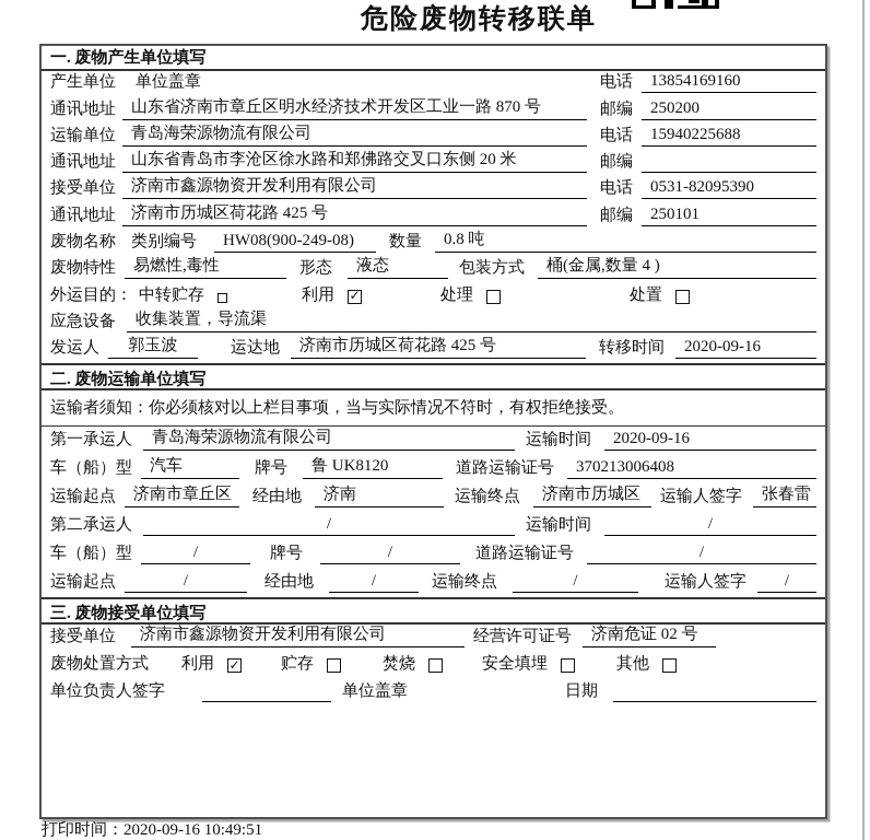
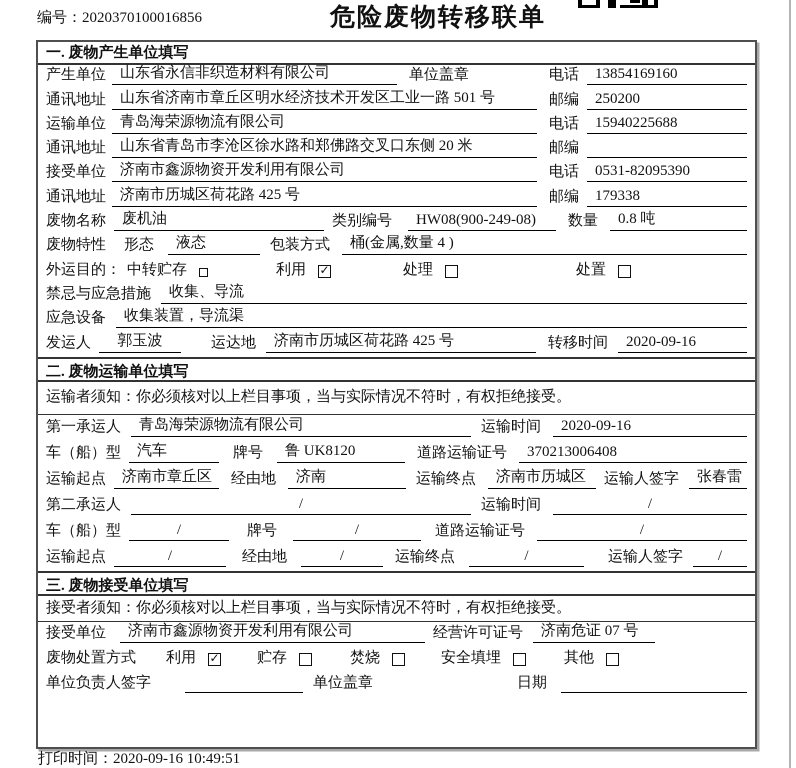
+ 编号：2020370100016856
  危险废物转移联单
  一. 废物产生单位填写
  产生单位
+ 山东省永信非织造材料有限公司
  单位盖章
  电话
  13854169160
  通讯地址
- 山东省济南市章丘区明水经济技术开发区工业一路 870 号
+ 山东省济南市章丘区明水经济技术开发区工业一路 501 号
  邮编
  250200
  运输单位
  青岛海荣源物流有限公司
  电话
  15940225688
  通讯地址
  山东省青岛市李沧区徐水路和郑佛路交叉口东侧 20 米
  邮编
  接受单位
  济南市鑫源物资开发利用有限公司
  电话
  0531-82095390
  通讯地址
  济南市历城区荷花路 425 号
  邮编
- 250101
+ 179338
  废物名称
+ 废机油
  类别编号
  HW08(900-249-08)
  数量
  0.8 吨
  废物特性
- 易燃性,毒性
  形态
  液态
  包装方式
  桶(金属,数量 4 )
  外运目的：
  中转贮存
  利用
  ✓
  处理
  处置
+ 禁忌与应急措施
+ 收集、导流
  应急设备
  收集装置，导流渠
  发运人
  郭玉波
  运达地
  济南市历城区荷花路 425 号
  转移时间
  2020-09-16
  二. 废物运输单位填写
  运输者须知：你必须核对以上栏目事项，当与实际情况不符时，有权拒绝接受。
  第一承运人
  青岛海荣源物流有限公司
  运输时间
  2020-09-16
  车（船）型
  汽车
  牌号
  鲁 UK8120
  道路运输证号
  370213006408
  运输起点
  济南市章丘区
  经由地
  济南
  运输终点
  济南市历城区
  运输人签字
  张春雷
  第二承运人
  /
  运输时间
  /
  车（船）型
  /
  牌号
  /
  道路运输证号
  /
  运输起点
  /
  经由地
  /
  运输终点
  /
  运输人签字
  /
  三. 废物接受单位填写
+ 接受者须知：你必须核对以上栏目事项，当与实际情况不符时，有权拒绝接受。
  接受单位
  济南市鑫源物资开发利用有限公司
  经营许可证号
- 济南危证 02 号
+ 济南危证 07 号
  废物处置方式
  利用
  ✓
  贮存
  焚烧
  安全填埋
  其他
  单位负责人签字
  单位盖章
  日期
  打印时间：2020-09-16 10:49:51
